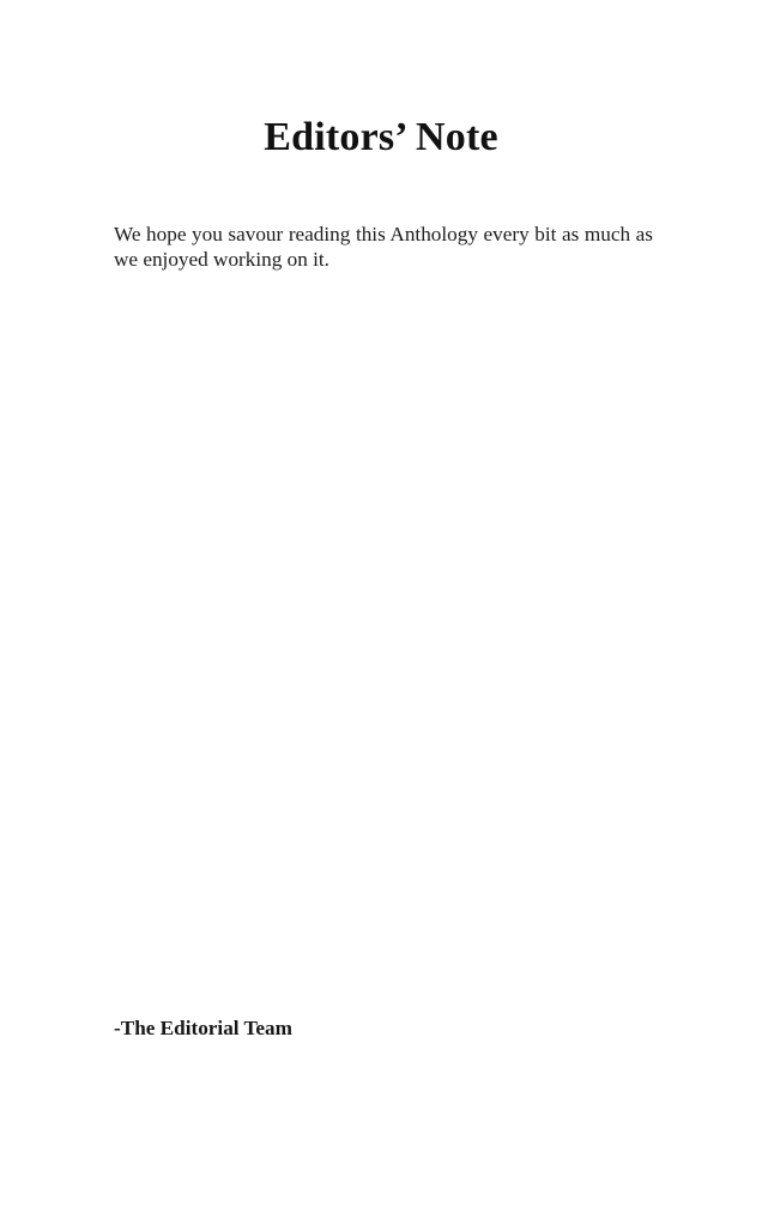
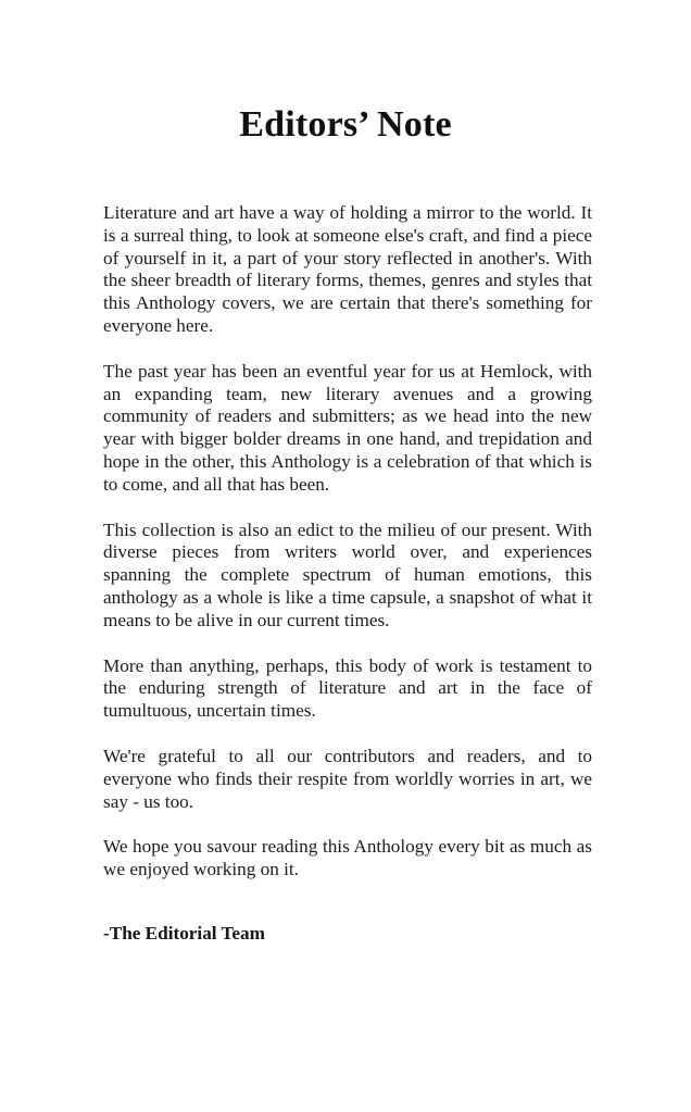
  Editors’ Note
+ Literature and art have a way of holding a mirror to the world. It is a surreal thing, to look at someone else's craft, and find a piece of yourself in it, a part of your story reflected in another's. With the sheer breadth of literary forms, themes, genres and styles that this Anthology covers, we are certain that there's something for everyone here.
+ The past year has been an eventful year for us at Hemlock, with an expanding team, new literary avenues and a growing community of readers and submitters; as we head into the new year with bigger bolder dreams in one hand, and trepidation and hope in the other, this Anthology is a celebration of that which is to come, and all that has been.
+ This collection is also an edict to the milieu of our present. With diverse pieces from writers world over, and experiences spanning the complete spectrum of human emotions, this anthology as a whole is like a time capsule, a snapshot of what it means to be alive in our current times.
+ More than anything, perhaps, this body of work is testament to the enduring strength of literature and art in the face of tumultuous, uncertain times.
+ We're grateful to all our contributors and readers, and to everyone who finds their respite from worldly worries in art, we say - us too.
  We hope you savour reading this Anthology every bit as much as we enjoyed working on it.
  -The Editorial Team
